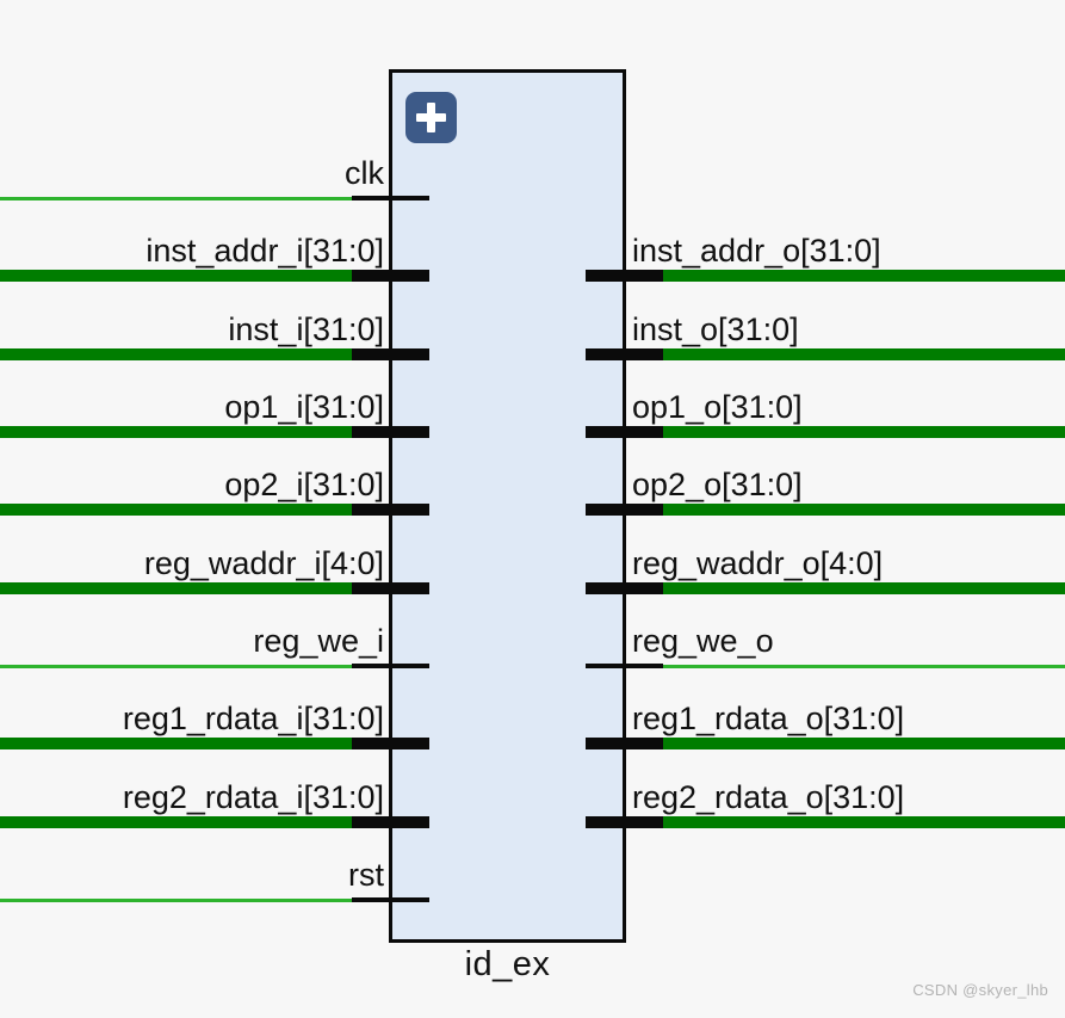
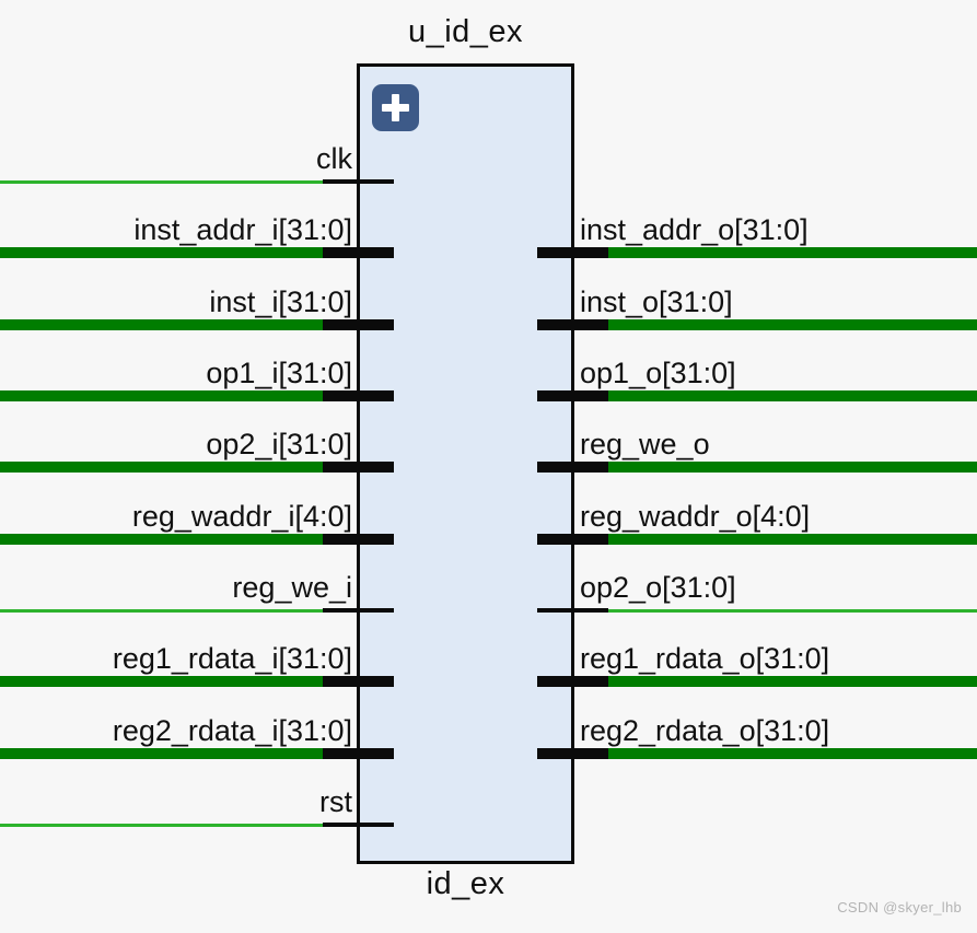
+ u_id_ex
  clk
  inst_addr_i[31:0]
  inst_i[31:0]
  op1_i[31:0]
  op2_i[31:0]
  reg_waddr_i[4:0]
  reg_we_i
  reg1_rdata_i[31:0]
  reg2_rdata_i[31:0]
  rst
  inst_addr_o[31:0]
  inst_o[31:0]
  op1_o[31:0]
- op2_o[31:0]
+ reg_we_o
  reg_waddr_o[4:0]
- reg_we_o
+ op2_o[31:0]
  reg1_rdata_o[31:0]
  reg2_rdata_o[31:0]
  id_ex
  CSDN @skyer_lhb
